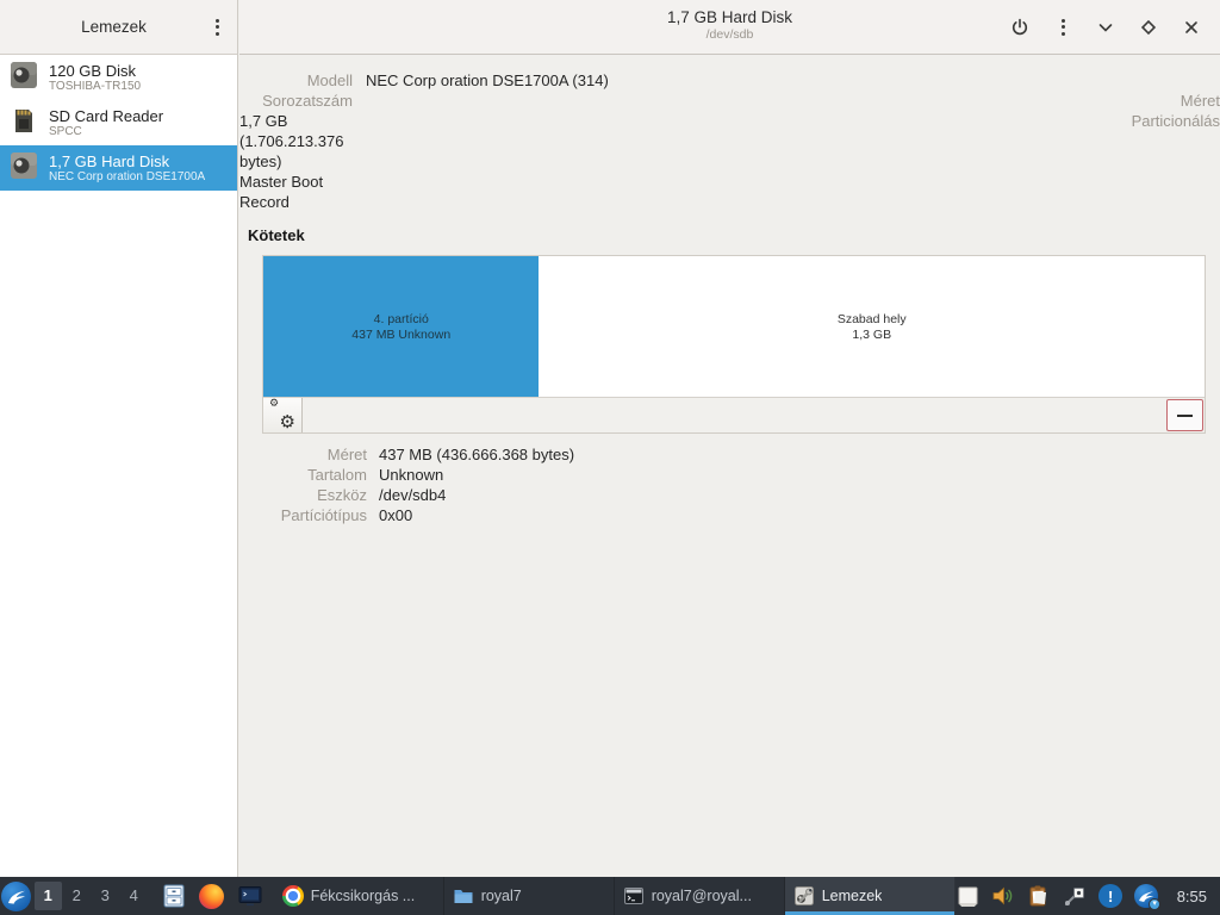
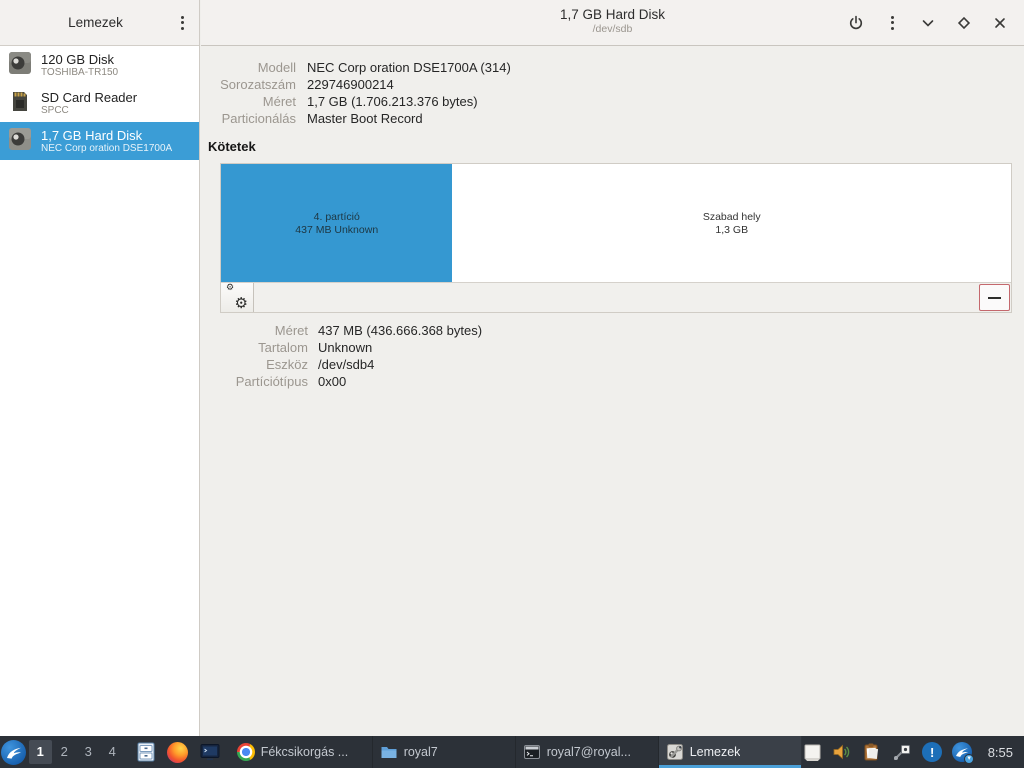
  Lemezek
  120 GB Disk
  TOSHIBA-TR150
  SD Card Reader
  SPCC
  1,7 GB Hard Disk
  NEC Corp oration DSE1700A
  1,7 GB Hard Disk
  /dev/sdb
  Modell
  NEC Corp oration DSE1700A (314)
  Sorozatszám
+ 229746900214
  Méret
  1,7 GB (1.706.213.376 bytes)
  Particionálás
  Master Boot Record
  Kötetek
  4. partíció
  437 MB Unknown
  Szabad hely
  1,3 GB
  ⚙
  ⚙
  Méret
  437 MB (436.666.368 bytes)
  Tartalom
  Unknown
  Eszköz
  /dev/sdb4
  Partíciótípus
  0x00
  1
  2
  3
  4
  Fékcsikorgás ...
  royal7
  royal7@royal...
  Lemezek
  !
  8:55
